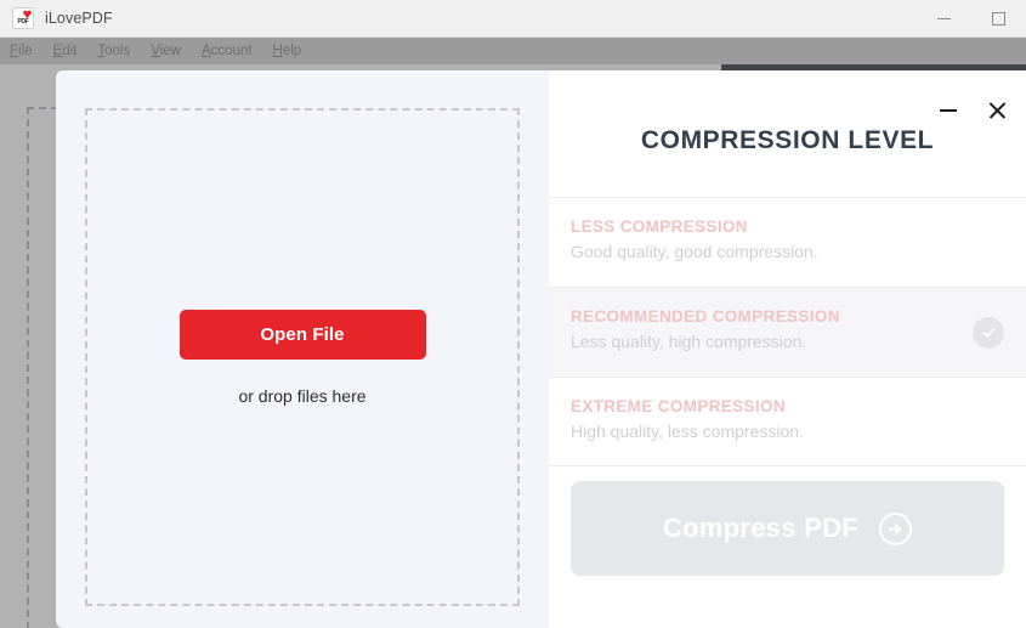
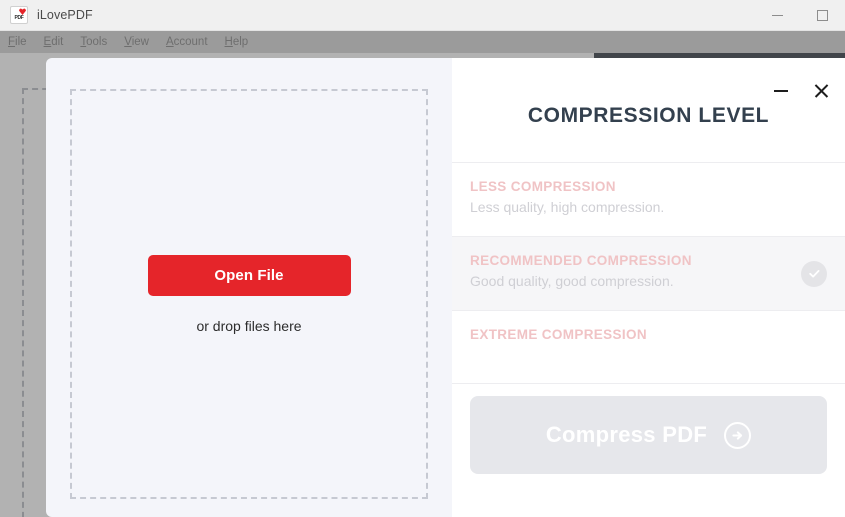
  iLovePDF
  File
  Edit
  Tools
  View
  Account
  Help
  Open File
  or drop files here
  COMPRESSION LEVEL
  LESS COMPRESSION
- Good quality, good compression.
+ Less quality, high compression.
  RECOMMENDED COMPRESSION
- Less quality, high compression.
+ Good quality, good compression.
  EXTREME COMPRESSION
- High quality, less compression.
  Compress PDF
